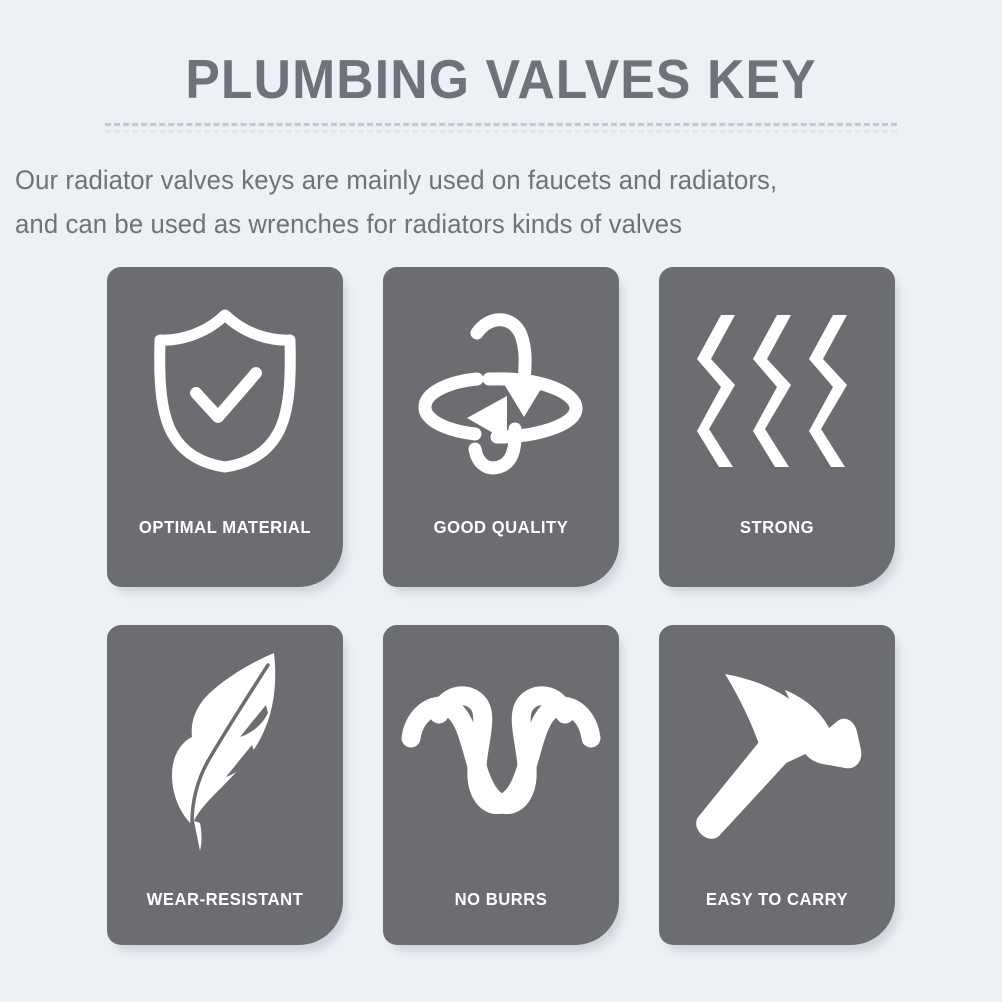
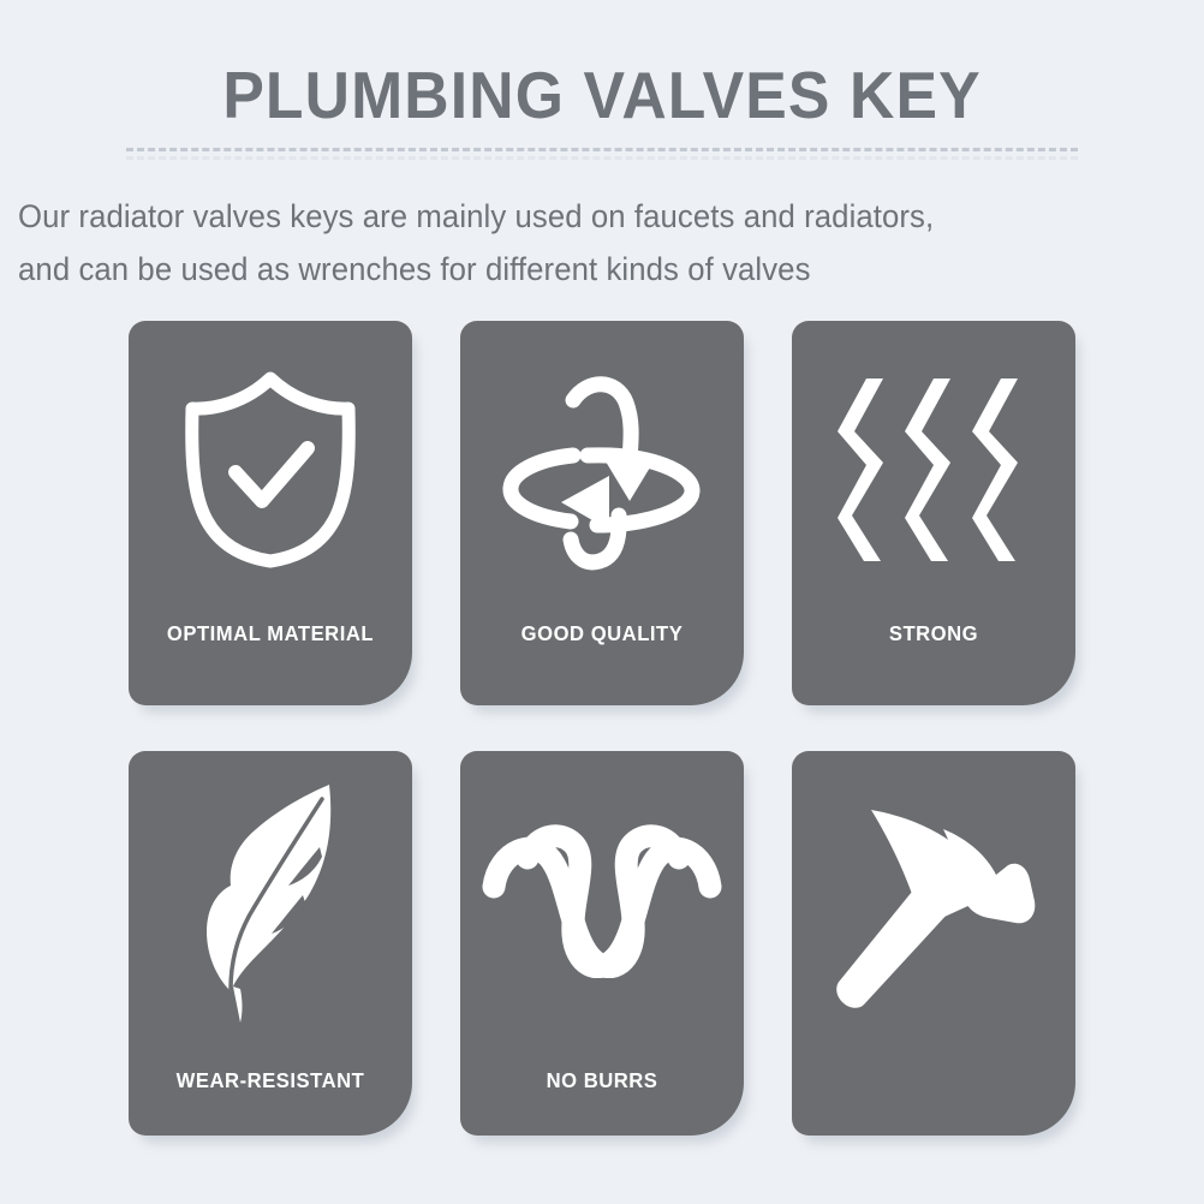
  PLUMBING VALVES KEY
  Our radiator valves keys are mainly used on faucets and radiators,
- and can be used as wrenches for radiators kinds of valves
+ and can be used as wrenches for different kinds of valves
  OPTIMAL MATERIAL
  GOOD QUALITY
  STRONG
  WEAR-RESISTANT
  NO BURRS
- EASY TO CARRY
